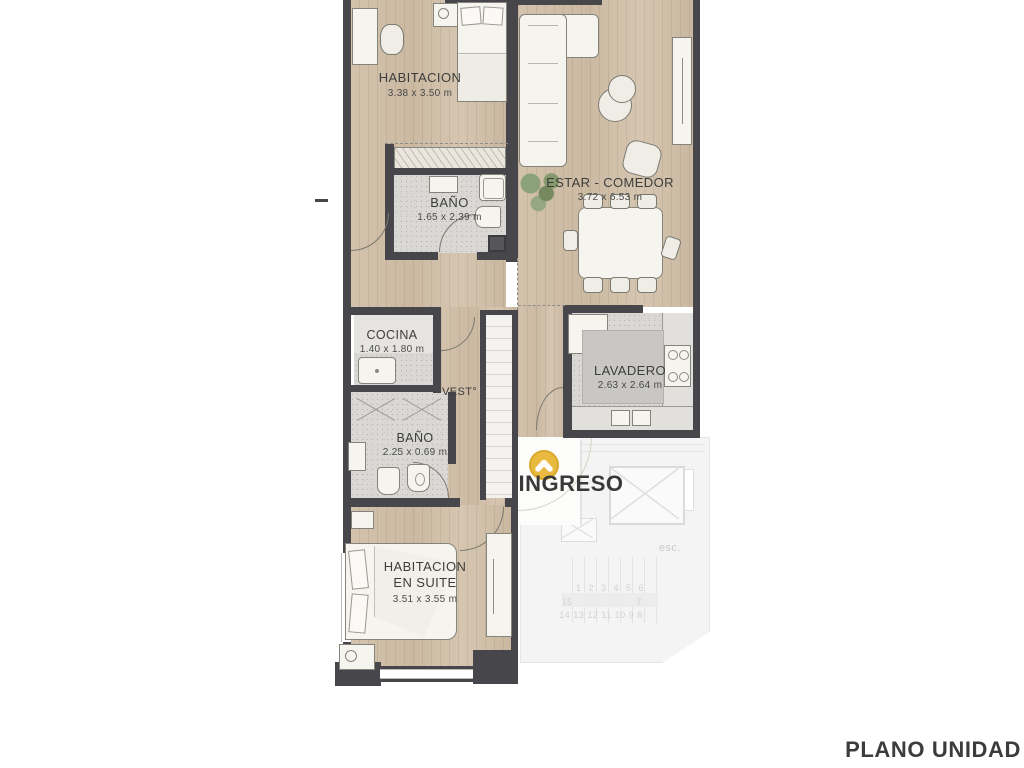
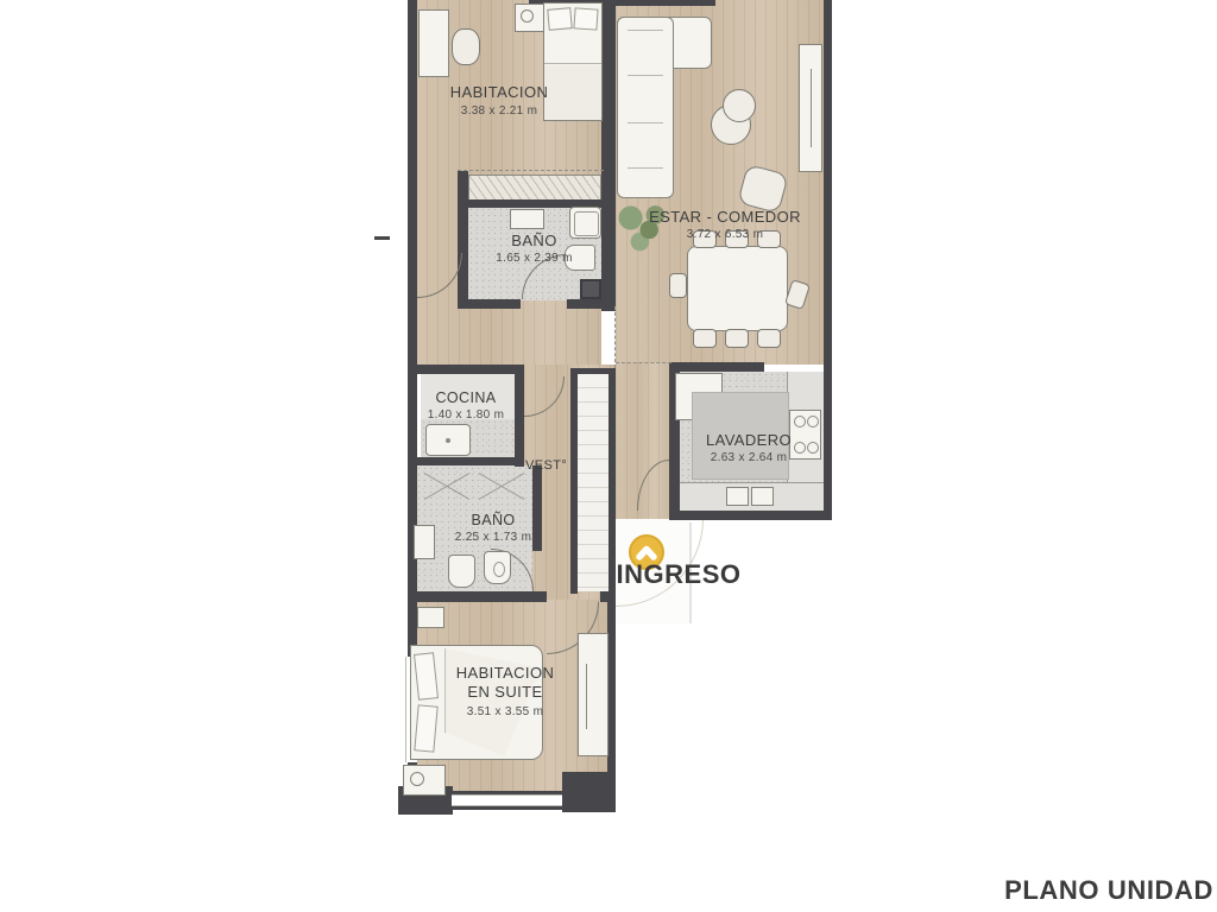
- esc.
- 1 2 3 4 5 6
- 15
- 7
- 14 13 12 11 10 9 8
  HABITACION
- 3.38 x 3.50 m
+ 3.38 x 2.21 m
  BAÑO
  1.65 x 2.39 m
  ESTAR - COMEDOR
  3.72 x 6.53 m
  COCINA
  1.40 x 1.80 m
  VEST°
  LAVADERO
  2.63 x 2.64 m
  BAÑO
- 2.25 x 0.69 m
+ 2.25 x 1.73 m
  HABITACION
  EN SUITE
  3.51 x 3.55 m
  INGRESO
  PLANO UNIDAD
